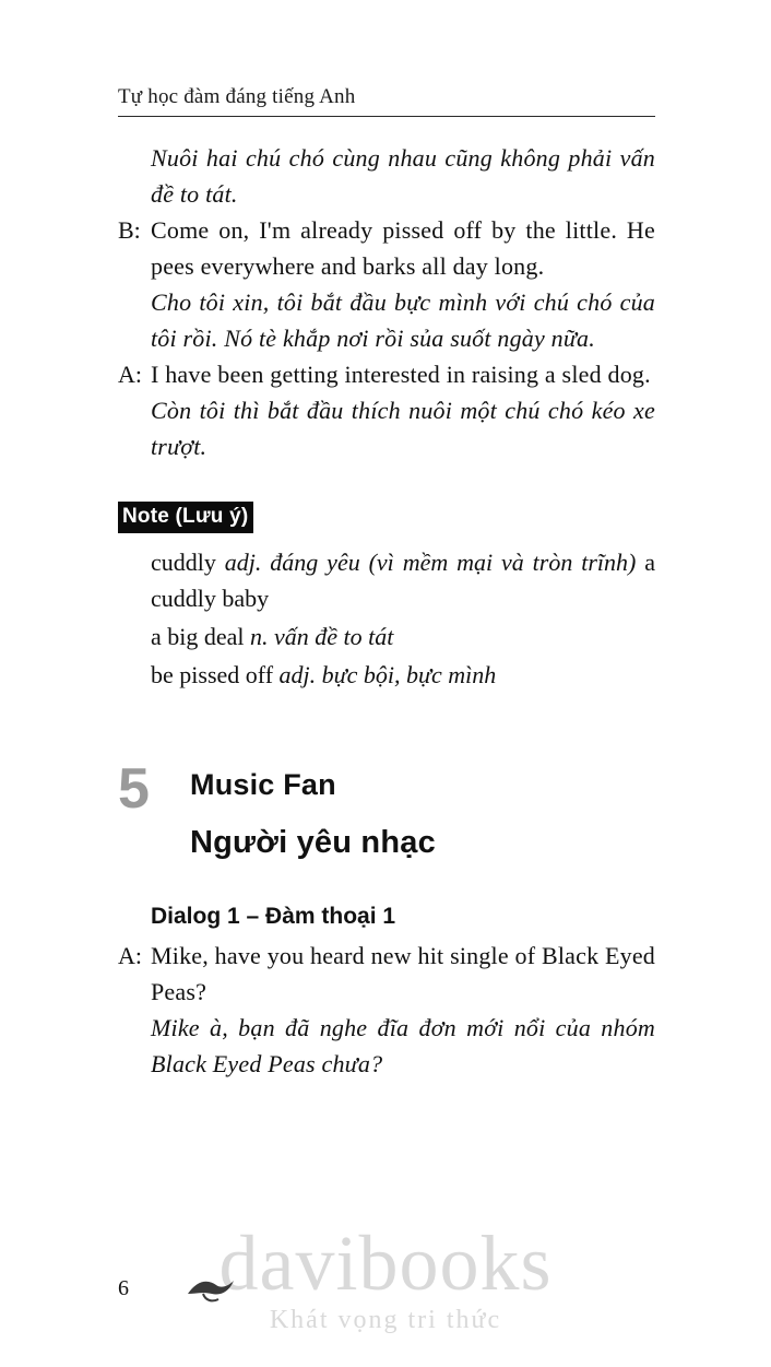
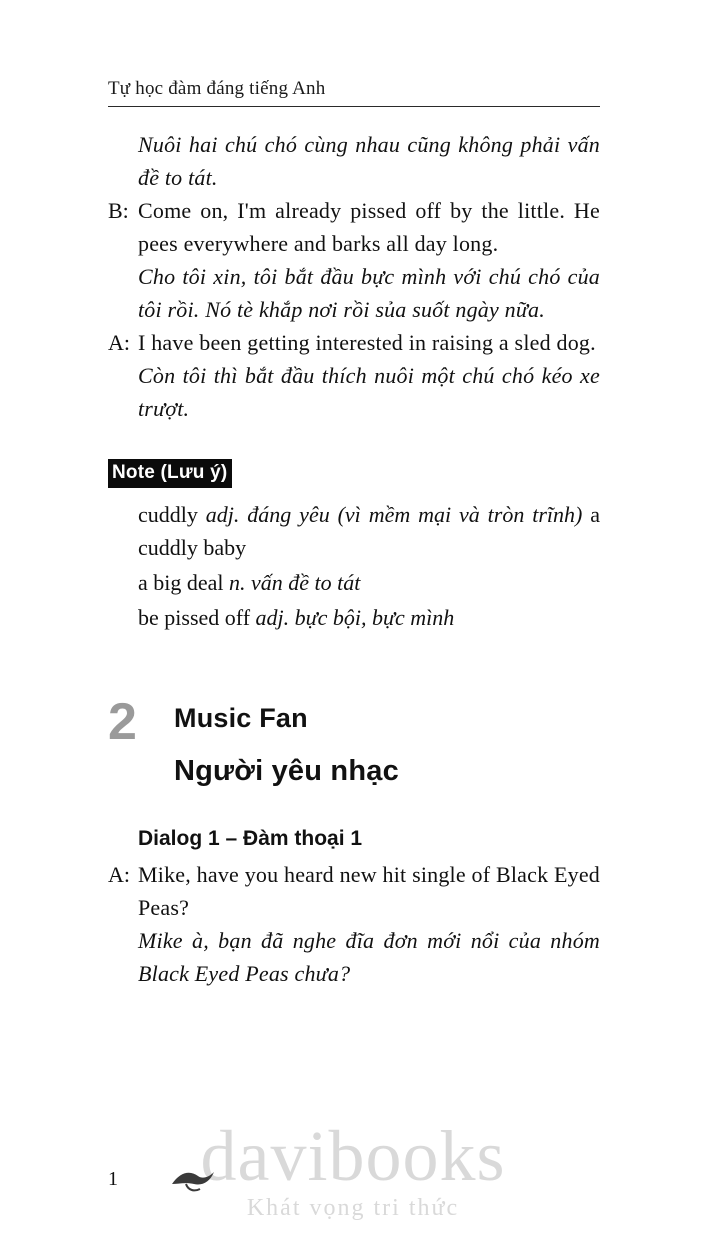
  Tự học đàm đáng tiếng Anh
  Nuôi hai chú chó cùng nhau cũng không phải vấn đề to tát.
  B:
  Come on, I'm already pissed off by the little. He pees everywhere and barks all day long.
  Cho tôi xin, tôi bắt đầu bực mình với chú chó của tôi rồi. Nó tè khắp nơi rồi sủa suốt ngày nữa.
  A:
  I have been getting interested in raising a sled dog.
  Còn tôi thì bắt đầu thích nuôi một chú chó kéo xe trượt.
  Note (Lưu ý)
  cuddly adj. đáng yêu (vì mềm mại và tròn trĩnh) a cuddly baby
  a big deal n. vấn đề to tát
  be pissed off adj. bực bội, bực mình
- 5
+ 2
  Music Fan
  Người yêu nhạc
  Dialog 1 – Đàm thoại 1
  A:
  Mike, have you heard new hit single of Black Eyed Peas?
  Mike à, bạn đã nghe đĩa đơn mới nổi của nhóm Black Eyed Peas chưa?
- 6
+ 1
  davibooks
  Khát vọng tri thức
